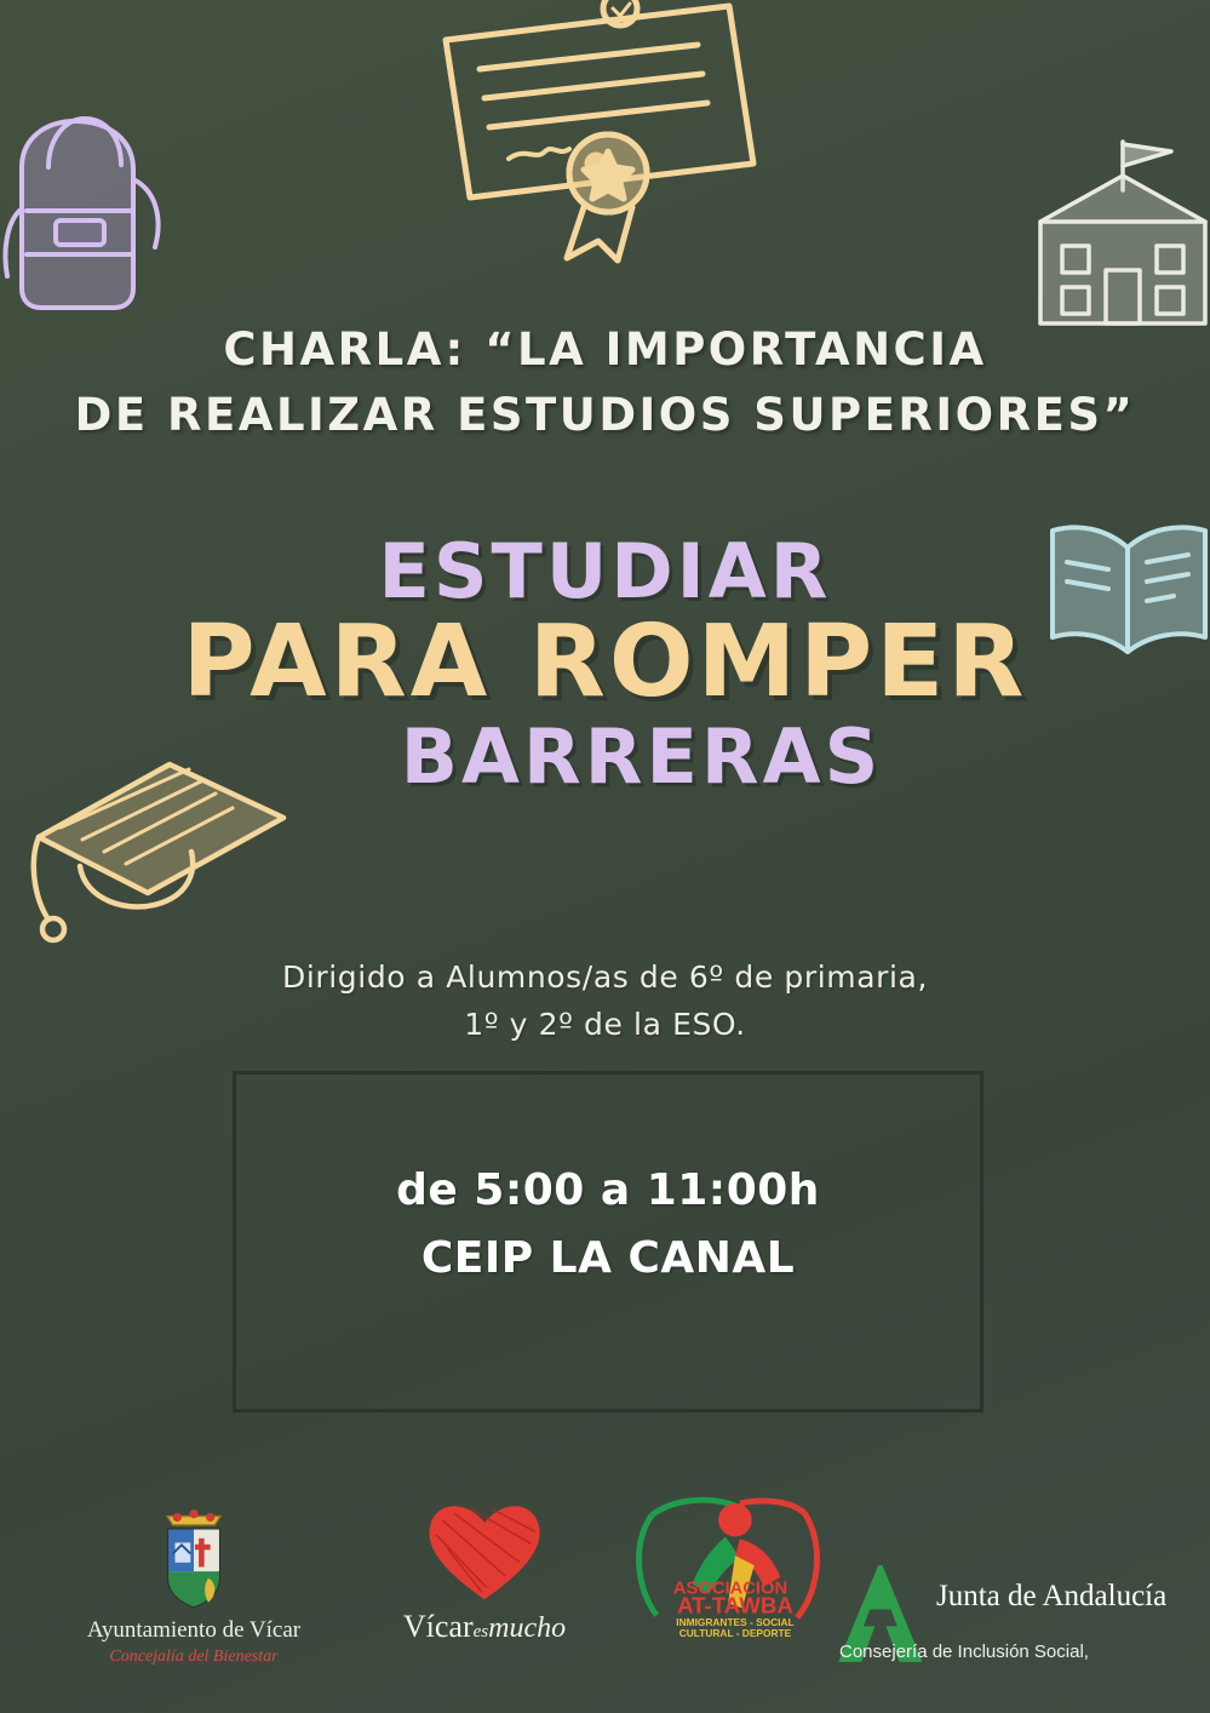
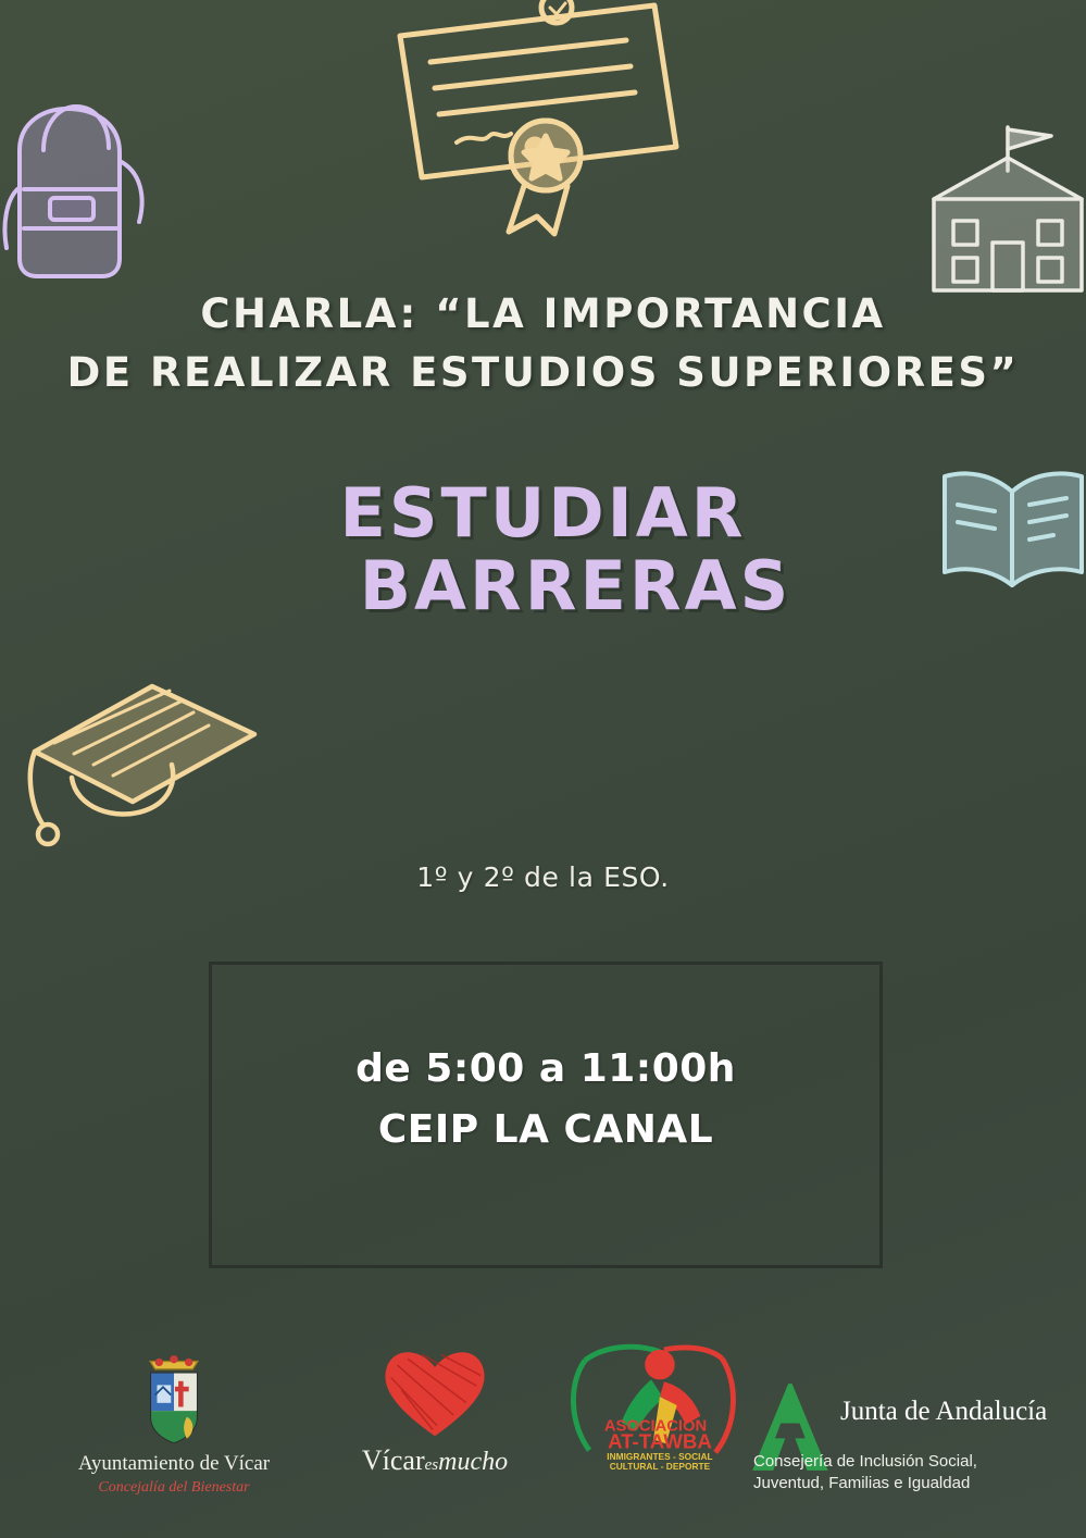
  CHARLA: “LA IMPORTANCIA
  DE REALIZAR ESTUDIOS SUPERIORES”
  ESTUDIAR
- PARA ROMPER
  BARRERAS
- Dirigido a Alumnos/as de 6º de primaria,
  1º y 2º de la ESO.
  de 5:00 a 11:00h
  CEIP LA CANAL
  Ayuntamiento de Vícar
  Concejalía del Bienestar
  Vícaresmucho
  ASOCIACION
  AT-TAWBA
  INMIGRANTES - SOCIAL
  CULTURAL - DEPORTE
  Junta de Andalucía
  Consejería de Inclusión Social,
+ Juventud, Familias e Igualdad
